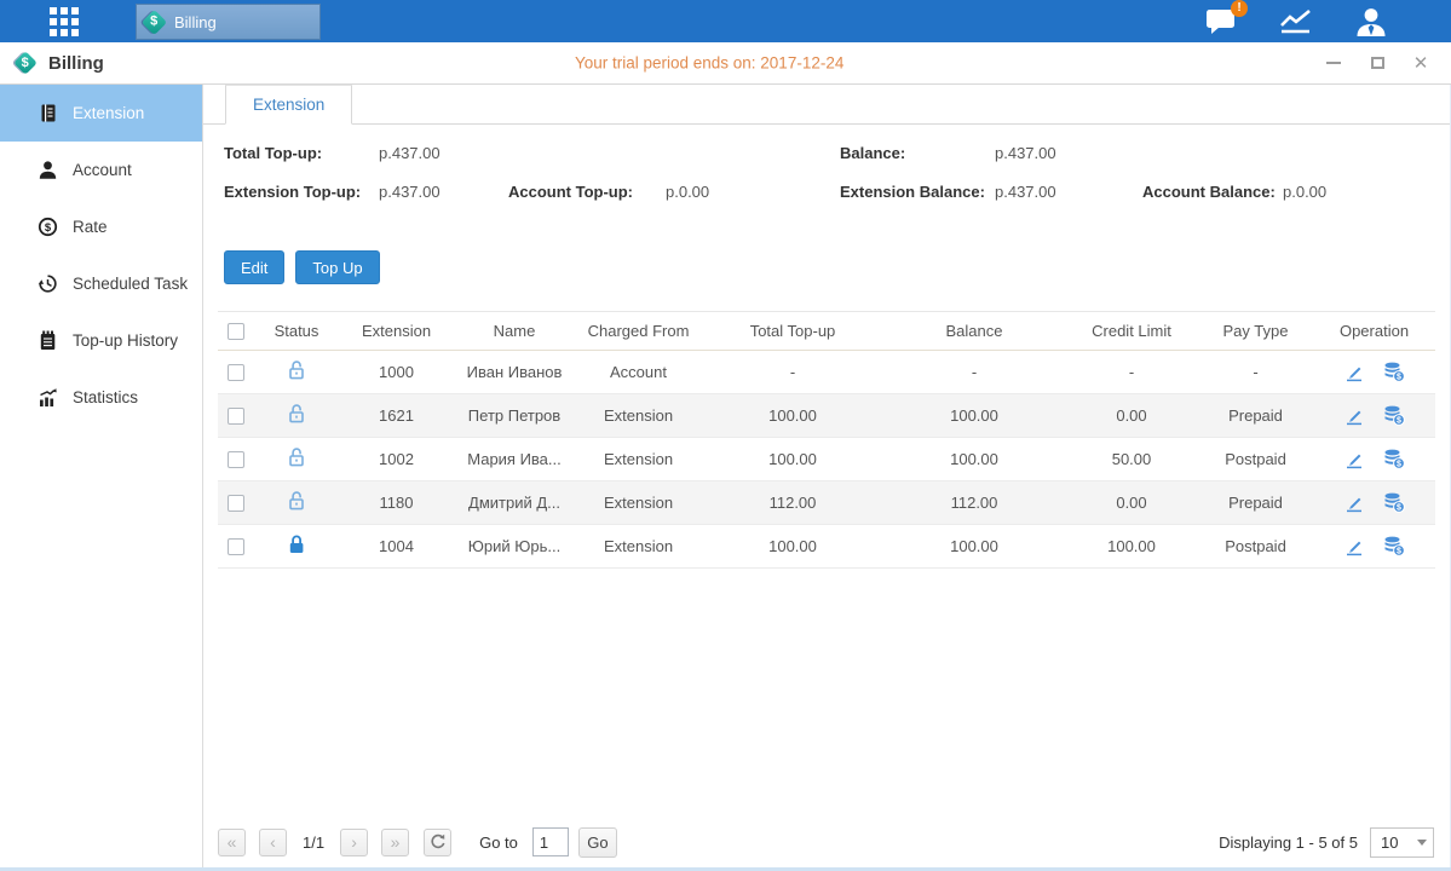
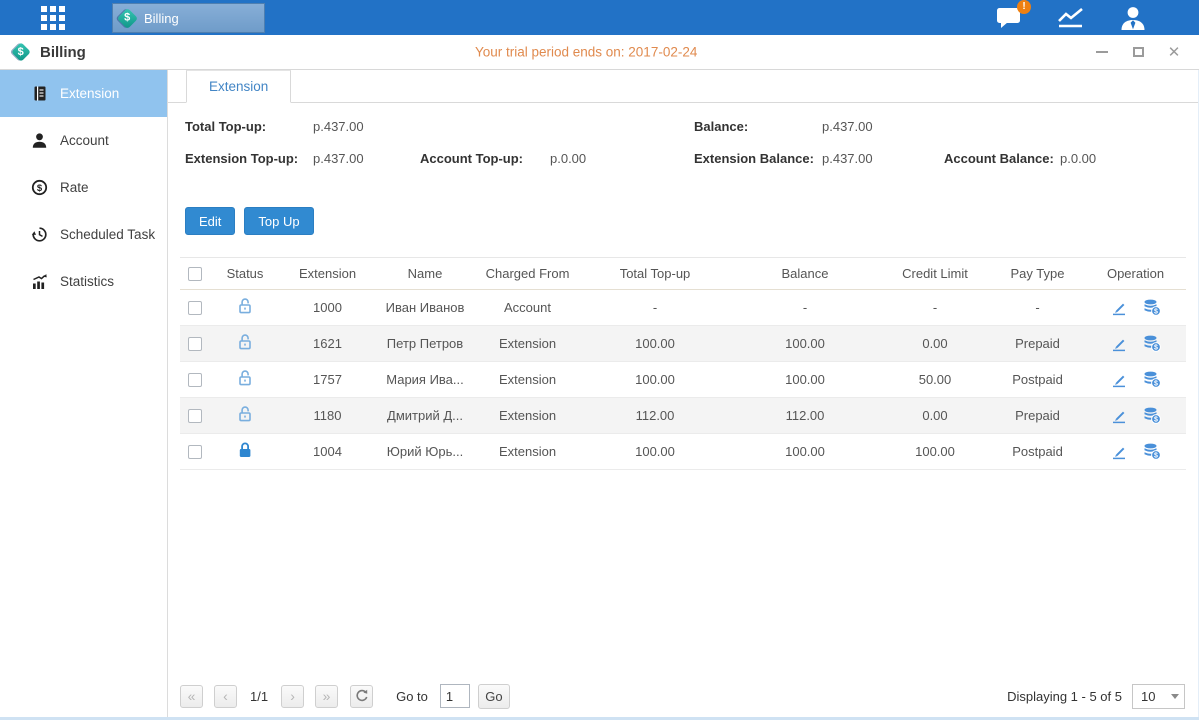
  Billing
  !
  Billing
- Your trial period ends on: 2017-12-24
+ Your trial period ends on: 2017-02-24
  ✕
  Extension
  Account
  $
  Rate
  Scheduled Task
- Top-up History
  Statistics
  Extension
  Total Top-up:
  p.437.00
  Balance:
  p.437.00
  Extension Top-up:
  p.437.00
  Account Top-up:
  p.0.00
  Extension Balance:
  p.437.00
  Account Balance:
  p.0.00
  Edit
  Top Up
  	Status	Extension	Name	Charged From	Total Top-up	Balance	Credit Limit	Pay Type	Operation
  		1000	Иван Иванов	Account	-	-	-	-
  		1621	Петр Петров	Extension	100.00	100.00	0.00	Prepaid
- 		1002	Мария Ива...	Extension	100.00	100.00	50.00	Postpaid
+ 		1757	Мария Ива...	Extension	100.00	100.00	50.00	Postpaid
  		1180	Дмитрий Д...	Extension	112.00	112.00	0.00	Prepaid
  		1004	Юрий Юрь...	Extension	100.00	100.00	100.00	Postpaid
  «
  ‹
  1/1
  ›
  »
  Go to
  1
  Go
  Displaying 1 - 5 of 5
  10
